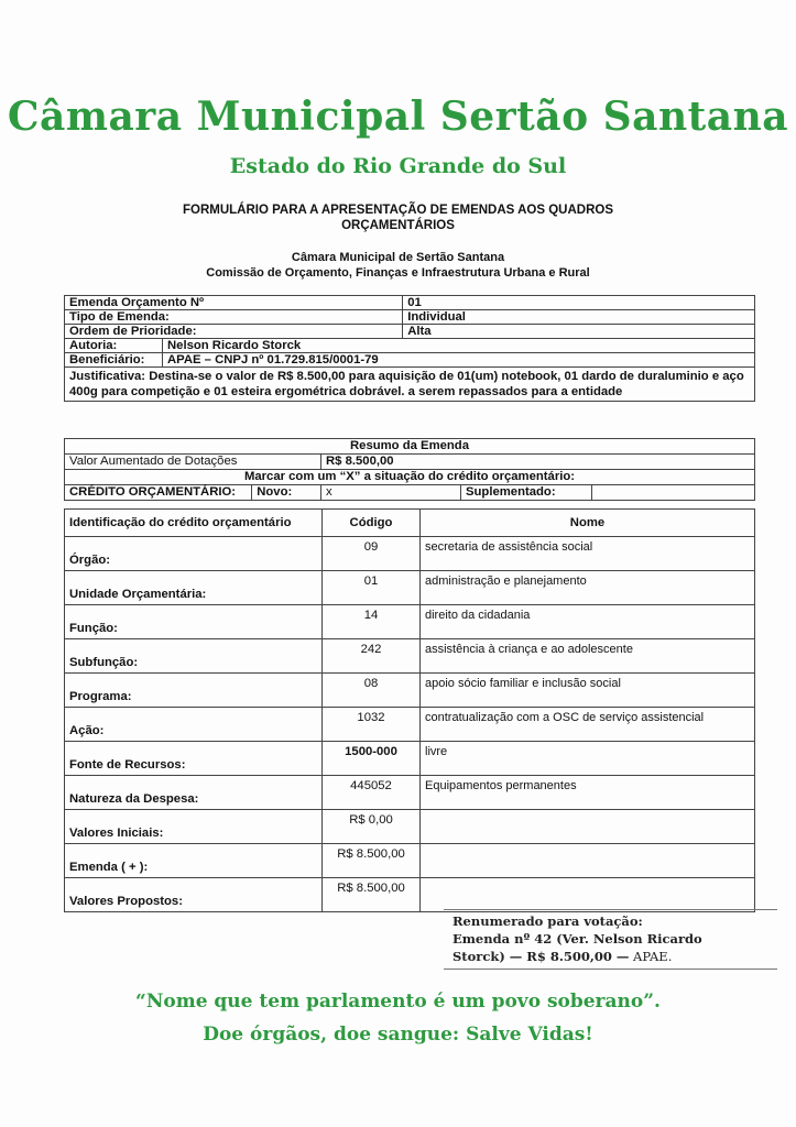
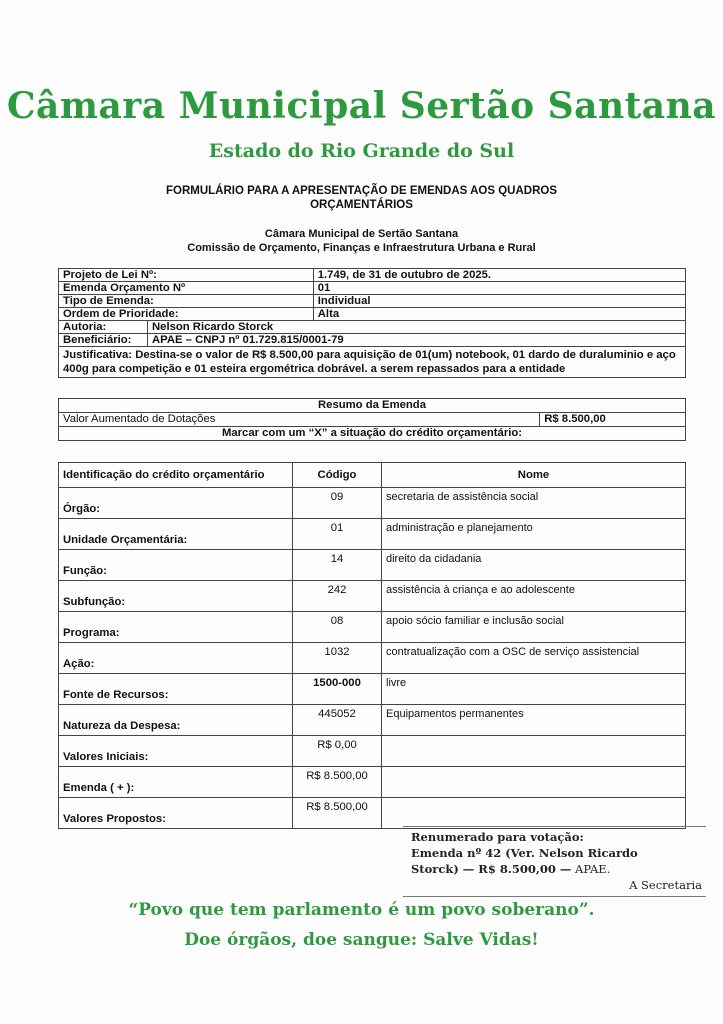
  Câmara Municipal Sertão Santana
  Estado do Rio Grande do Sul
  FORMULÁRIO PARA A APRESENTAÇÃO DE EMENDAS AOS QUADROS
  ORÇAMENTÁRIOS
  Câmara Municipal de Sertão Santana
  Comissão de Orçamento, Finanças e Infraestrutura Urbana e Rural
+ Projeto de Lei Nº:	1.749, de 31 de outubro de 2025.
  Emenda Orçamento Nº	01
  Tipo de Emenda:	Individual
  Ordem de Prioridade:	Alta
  Autoria:	Nelson Ricardo Storck
  Beneficiário:	APAE – CNPJ nº 01.729.815/0001-79
  Justificativa: Destina-se o valor de R$ 8.500,00 para aquisição de 01(um) notebook, 01 dardo de duraluminio e aço 400g para competição e 01 esteira ergométrica dobrável. a serem repassados para a entidade
  Resumo da Emenda
  Valor Aumentado de Dotações	R$ 8.500,00
  Marcar com um “X” a situação do crédito orçamentário:
- CRÉDITO ORÇAMENTÁRIO:	Novo:	x	Suplementado:
  Identificação do crédito orçamentário	Código	Nome
  Órgão:	09	secretaria de assistência social
  Unidade Orçamentária:	01	administração e planejamento
  Função:	14	direito da cidadania
  Subfunção:	242	assistência à criança e ao adolescente
  Programa:	08	apoio sócio familiar e inclusão social
  Ação:	1032	contratualização com a OSC de serviço assistencial
  Fonte de Recursos:	1500-000	livre
  Natureza da Despesa:	445052	Equipamentos permanentes
  Valores Iniciais:	R$ 0,00
  Emenda ( + ):	R$ 8.500,00
  Valores Propostos:	R$ 8.500,00
  Renumerado para votação:
  Emenda nº 42 (Ver. Nelson Ricardo
  Storck) — R$ 8.500,00 — APAE.
+ A Secretaria
- “Nome que tem parlamento é um povo soberano”.
+ “Povo que tem parlamento é um povo soberano”.
  Doe órgãos, doe sangue: Salve Vidas!
